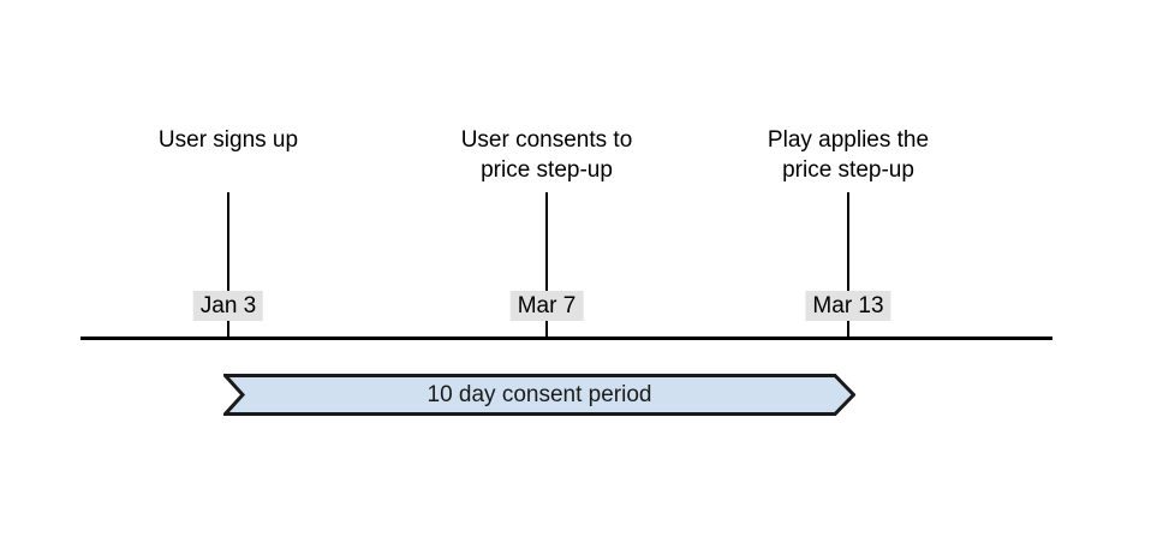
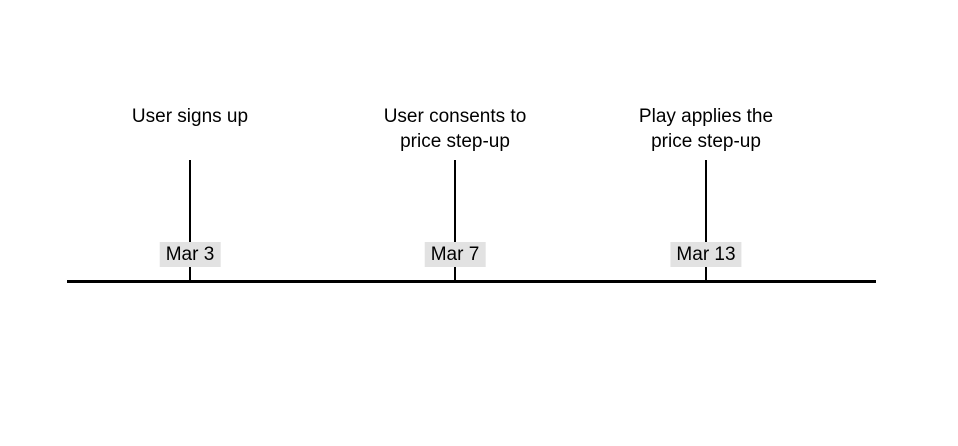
  User signs up
- Jan 3
+ Mar 3
  User consents to
  price step-up
  Mar 7
  Play applies the
  price step-up
  Mar 13
- 10 day consent period
